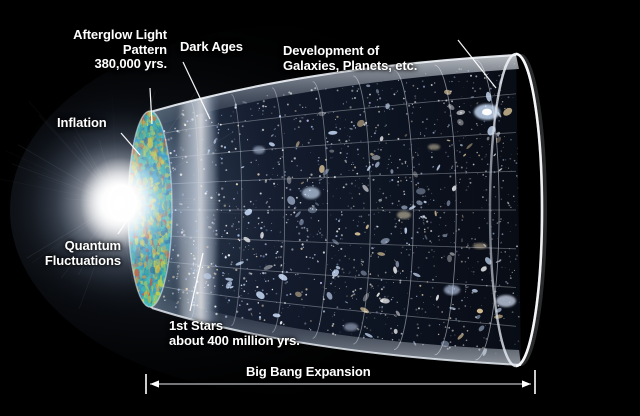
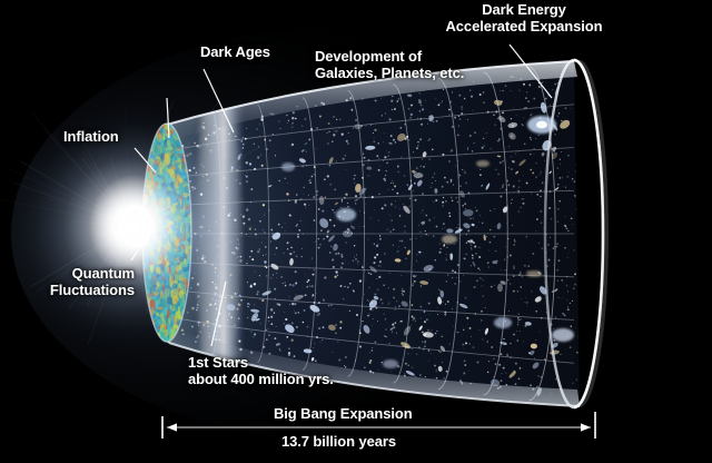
- Afterglow Light
- Pattern
- 380,000 yrs.
  Dark Ages
  Development of
  Galaxies, Planets, etc.
+ Dark Energy
+ Accelerated Expansion
  Inflation
  Quantum
  Fluctuations
  1st Stars
  about 400 million yrs.
  Big Bang Expansion
+ 13.7 billion years
